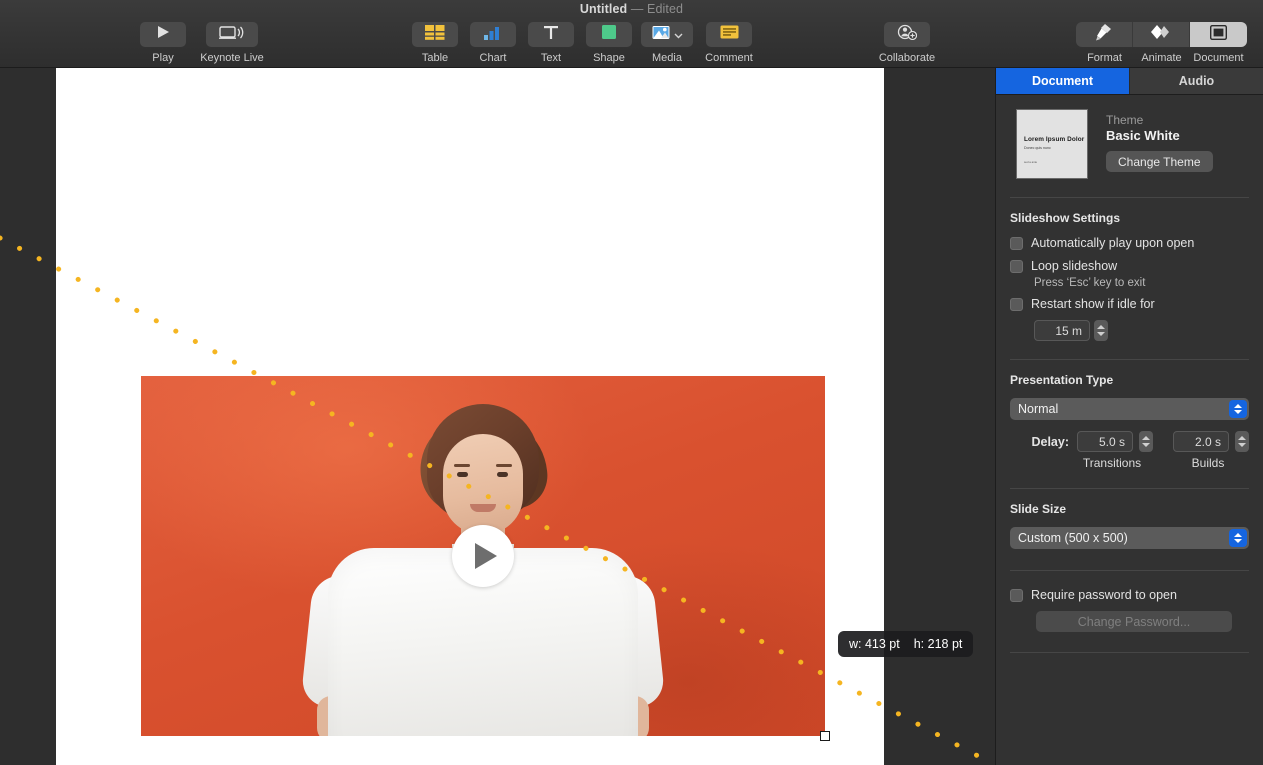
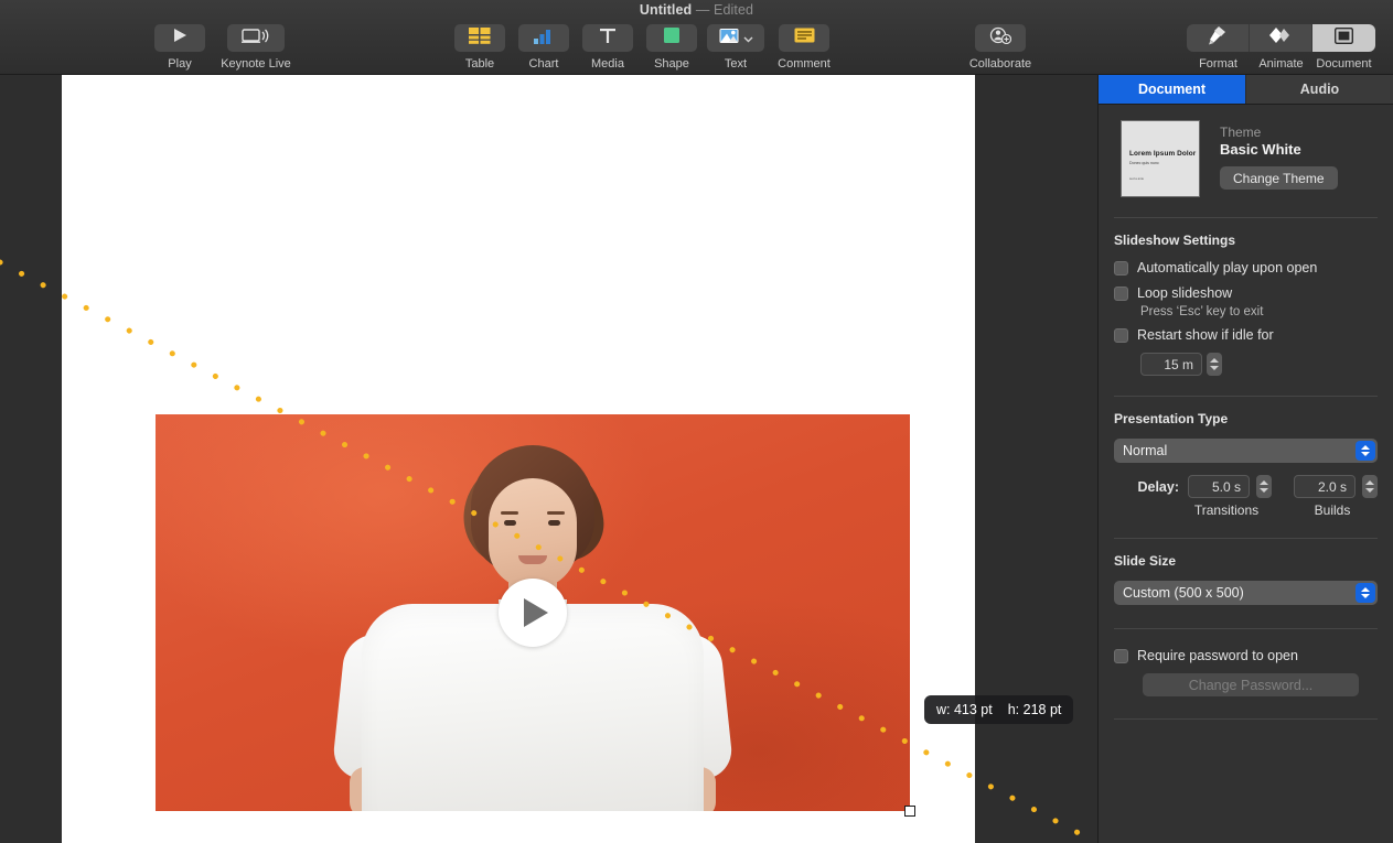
  Untitled — Edited
  Play
  Keynote Live
  Table
  Chart
- Text
+ Media
  Shape
- Media
+ Text
  Comment
  Collaborate
  Format
  Animate
  Document
  w: 413 pt
  h: 218 pt
  Document
  Audio
  Theme
  Basic White
  Change Theme
  Slideshow Settings
  Automatically play upon open
  Loop slideshow
  Press ‘Esc’ key to exit
  Restart show if idle for
  15 m
  Presentation Type
  Normal
  Delay:
  5.0 s
  2.0 s
  Transitions
  Builds
  Slide Size
  Custom (500 x 500)
  Require password to open
  Change Password...
